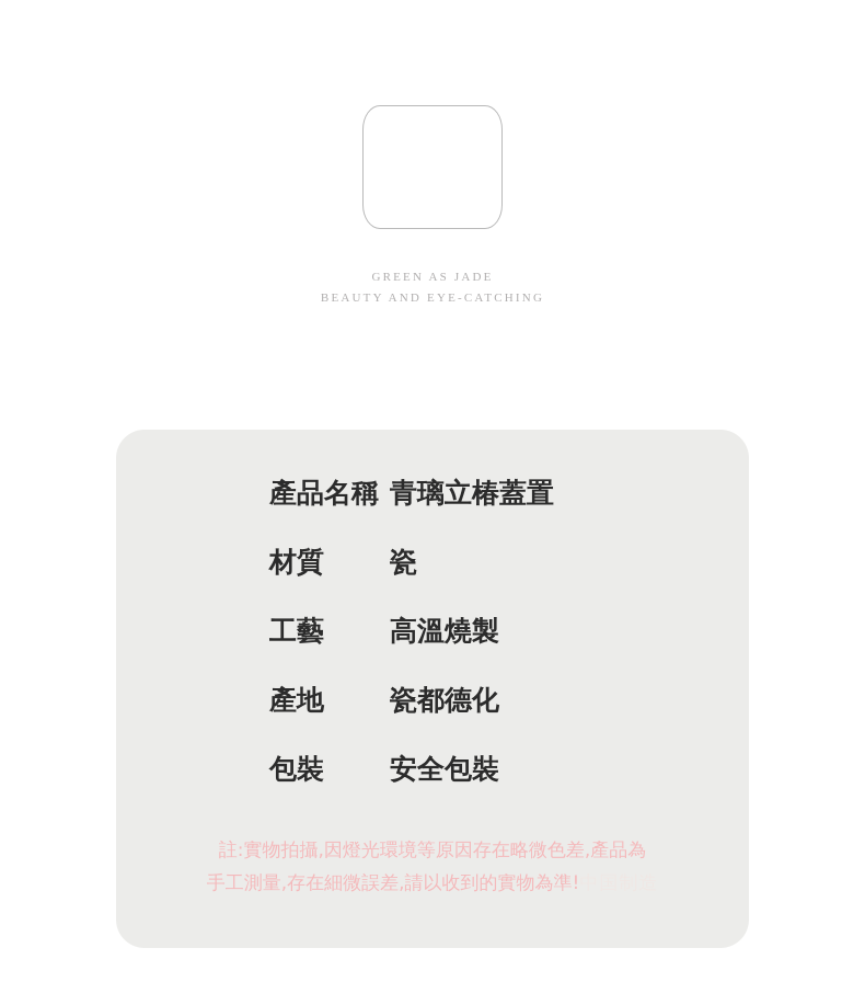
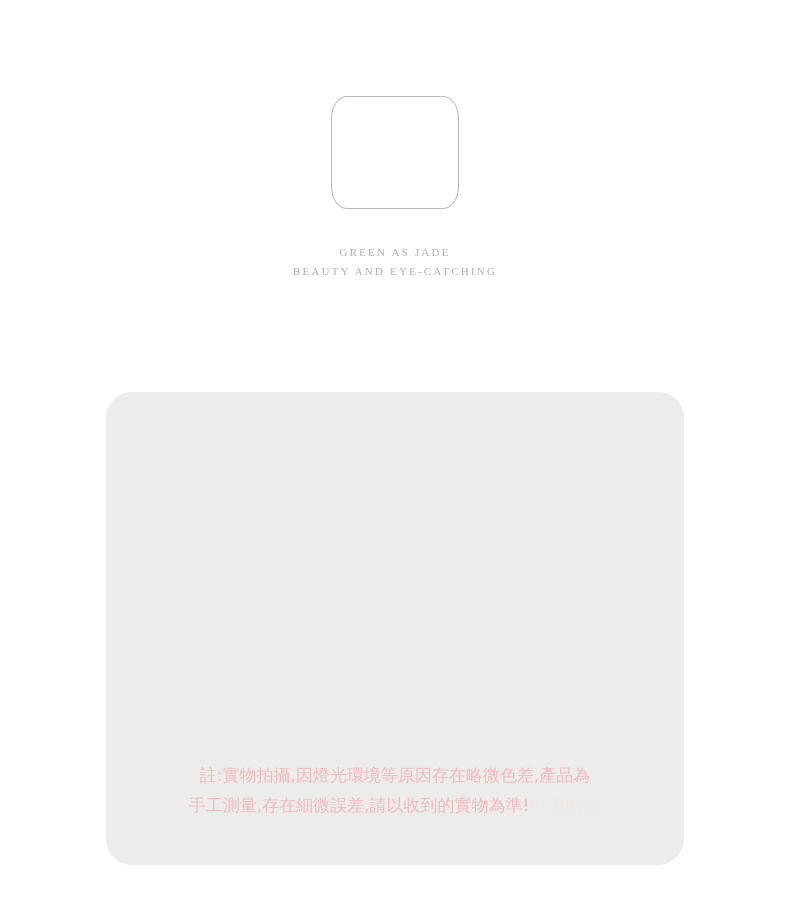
  GREEN AS JADE
  BEAUTY AND EYE-CATCHING
- 產品名稱
- 青璃立椿蓋置
- 材質
- 瓷
- 工藝
- 高溫燒製
- 產地
- 瓷都德化
- 包裝
- 安全包裝
  註:實物拍攝,因燈光環境等原因存在略微色差,產品為
  手工測量,存在細微誤差,請以收到的實物為準!
